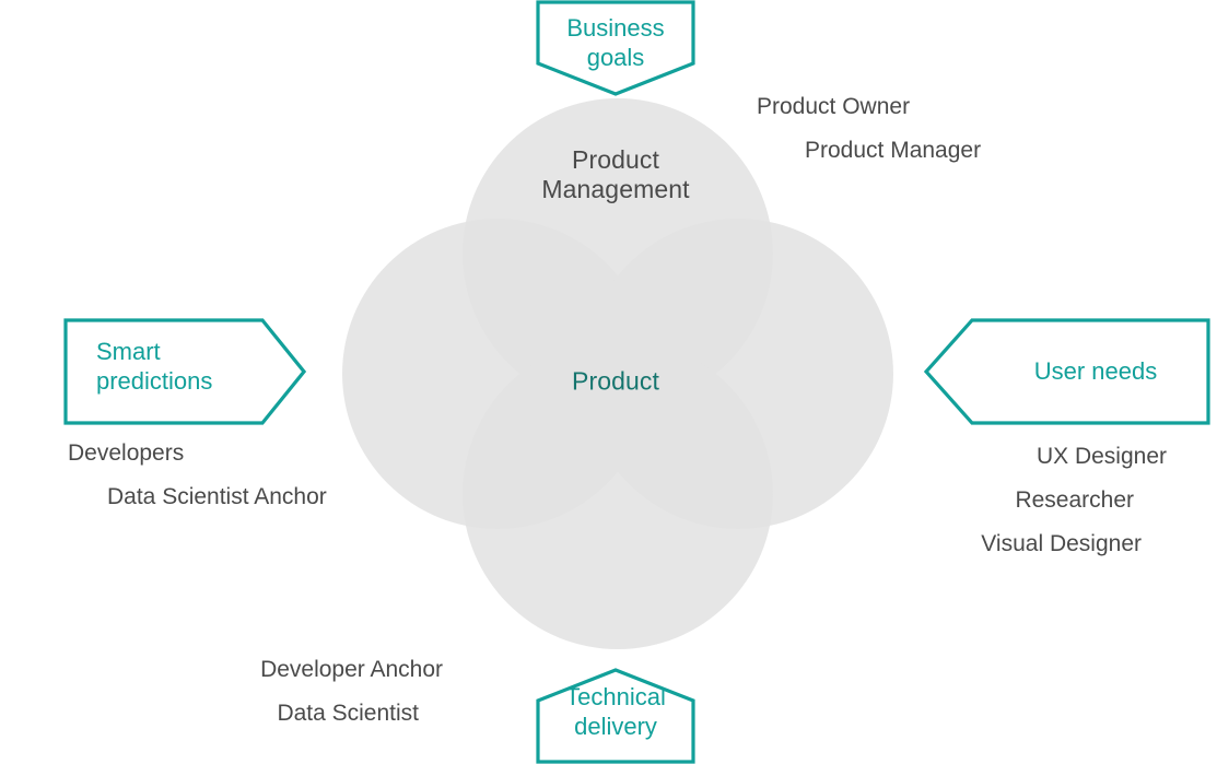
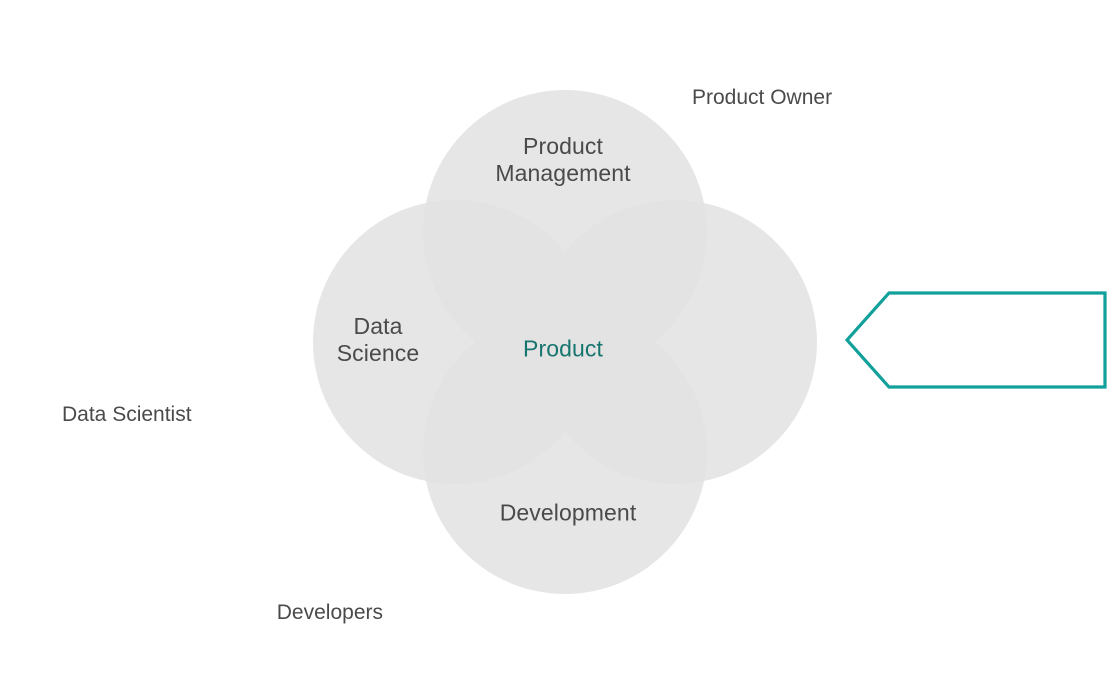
  Product
  Management
+ Data
+ Science
+ Development
  Product
- Business
- goals
- Smart
- predictions
- User needs
- Technical
- delivery
  Product Owner
- Product Manager
- UX Designer
- Researcher
- Visual Designer
- Developers
+ Data Scientist
- Data Scientist Anchor
- Developer Anchor
- Data Scientist
+ Developers
